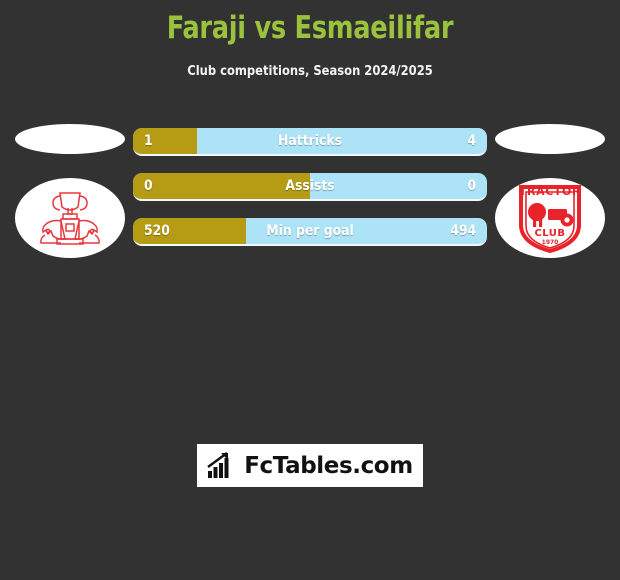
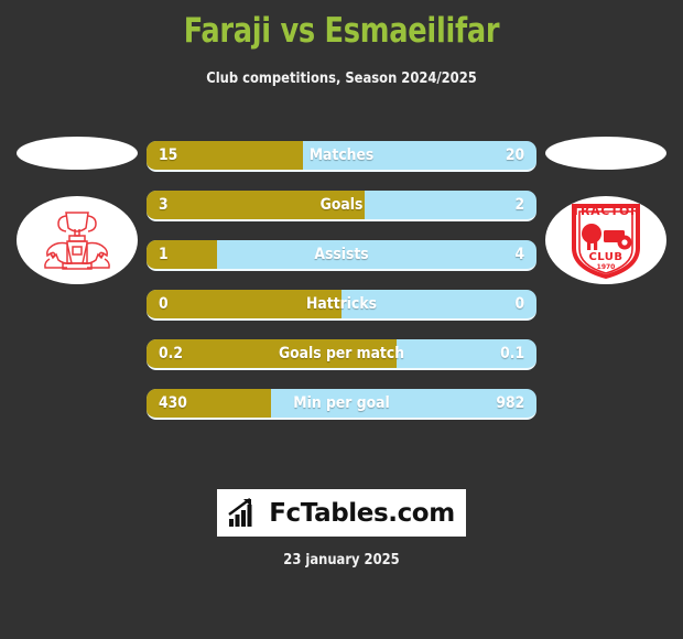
  Faraji vs Esmaeilifar
  Club competitions, Season 2024/2025
  TRACTOR
  CLUB
+ 15
+ Matches
+ 20
+ 3
+ Goals
+ 2
  1
- Hattricks
+ Assists
  4
  0
- Assists
+ Hattricks
  0
+ 0.2
+ Goals per match
+ 0.1
- 520
+ 430
  Min per goal
- 494
+ 982
  FcTables.com
+ 23 january 2025
